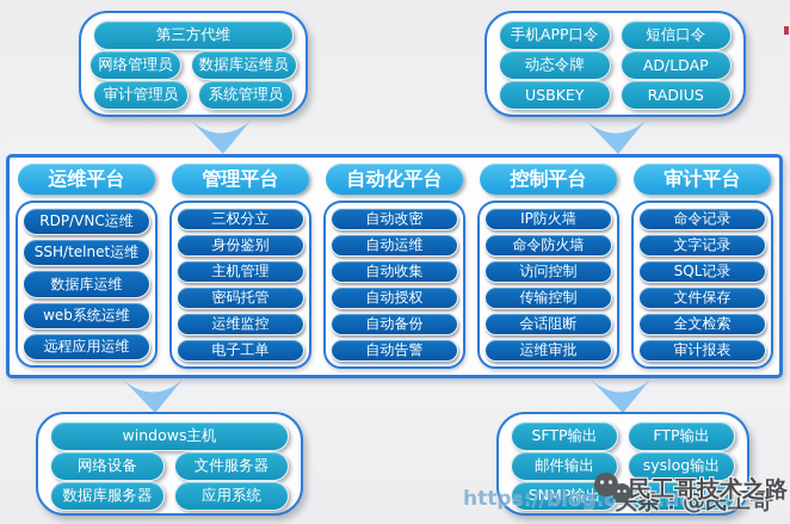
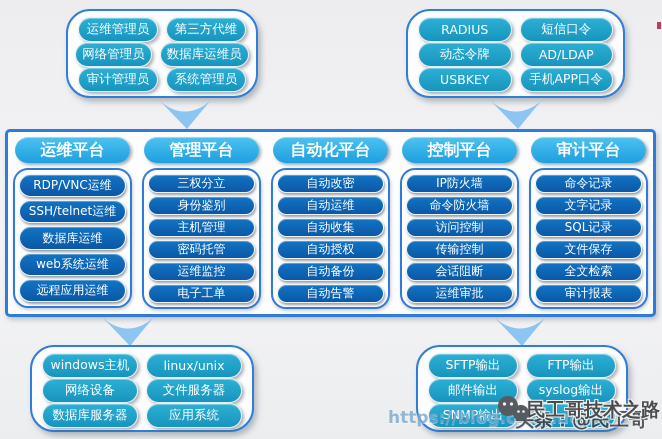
+ 运维管理员
  第三方代维
  网络管理员
  数据库运维员
  审计管理员
  系统管理员
- 手机APP口令
+ RADIUS
  短信口令
  动态令牌
  AD/LDAP
  USBKEY
- RADIUS
+ 手机APP口令
  运维平台
  RDP/VNC运维
  SSH/telnet运维
  数据库运维
  web系统运维
  远程应用运维
  管理平台
  三权分立
  身份鉴别
  主机管理
  密码托管
  运维监控
  电子工单
  自动化平台
  自动改密
  自动运维
  自动收集
  自动授权
  自动备份
  自动告警
  控制平台
  IP防火墙
  命令防火墙
  访问控制
  传输控制
  会话阻断
  运维审批
  审计平台
  命令记录
  文字记录
  SQL记录
  文件保存
  全文检索
  审计报表
  windows主机
+ linux/unix
  网络设备
  文件服务器
  数据库服务器
  应用系统
  SFTP输出
  FTP输出
  邮件输出
  syslog输出
  SNMP输出
  https://blog.cdn.net/
  条：@民工哥
  民工哥技术之路
